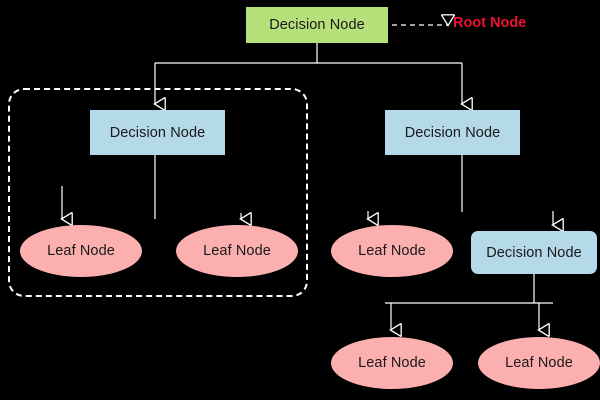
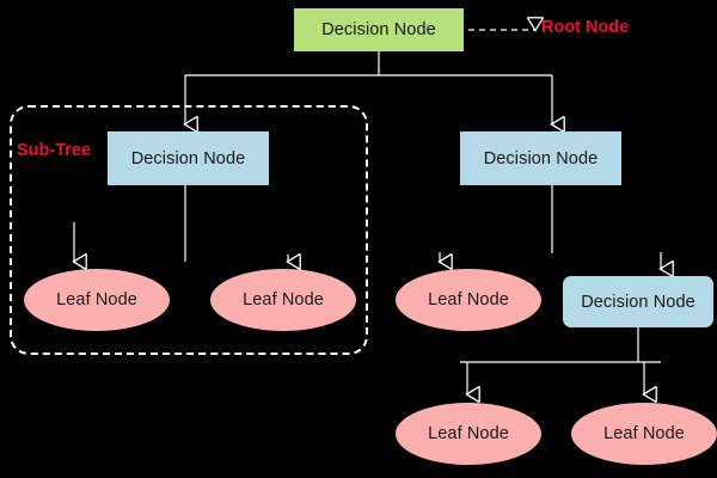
  Root Node
+ Sub-Tree
  Decision Node
  Decision Node
  Decision Node
  Leaf Node
  Leaf Node
  Leaf Node
  Decision Node
  Leaf Node
  Leaf Node
